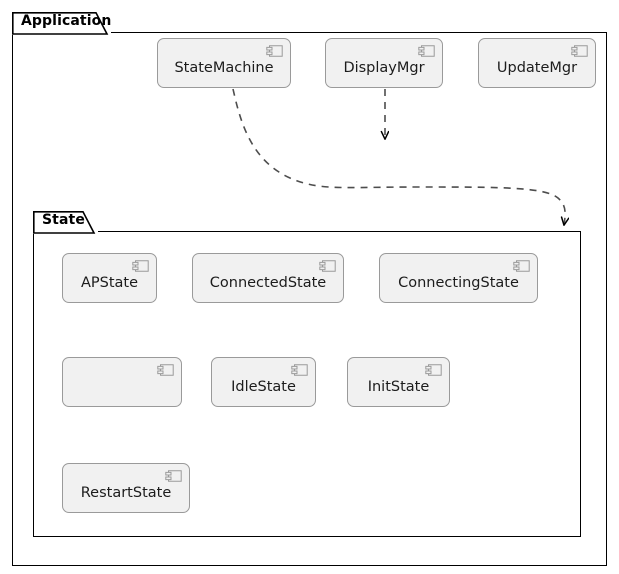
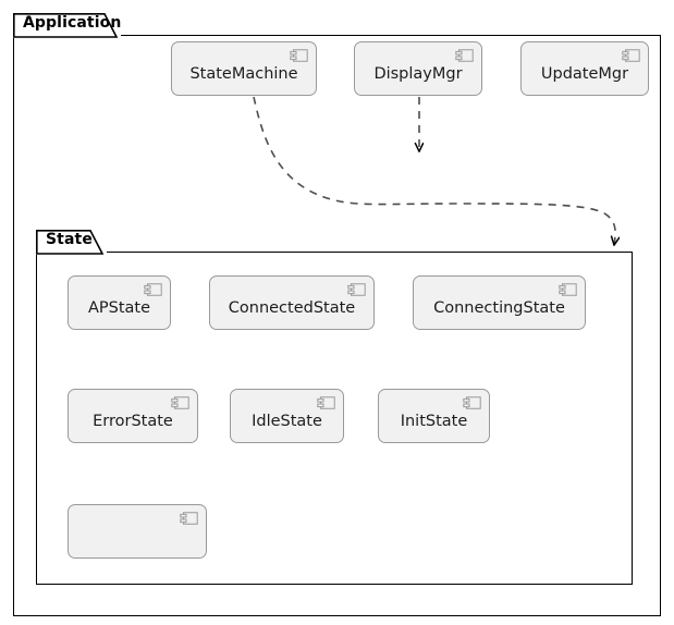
  Application
  State
  StateMachine
  DisplayMgr
  UpdateMgr
  APState
  ConnectedState
  ConnectingState
+ ErrorState
  IdleState
  InitState
- RestartState
